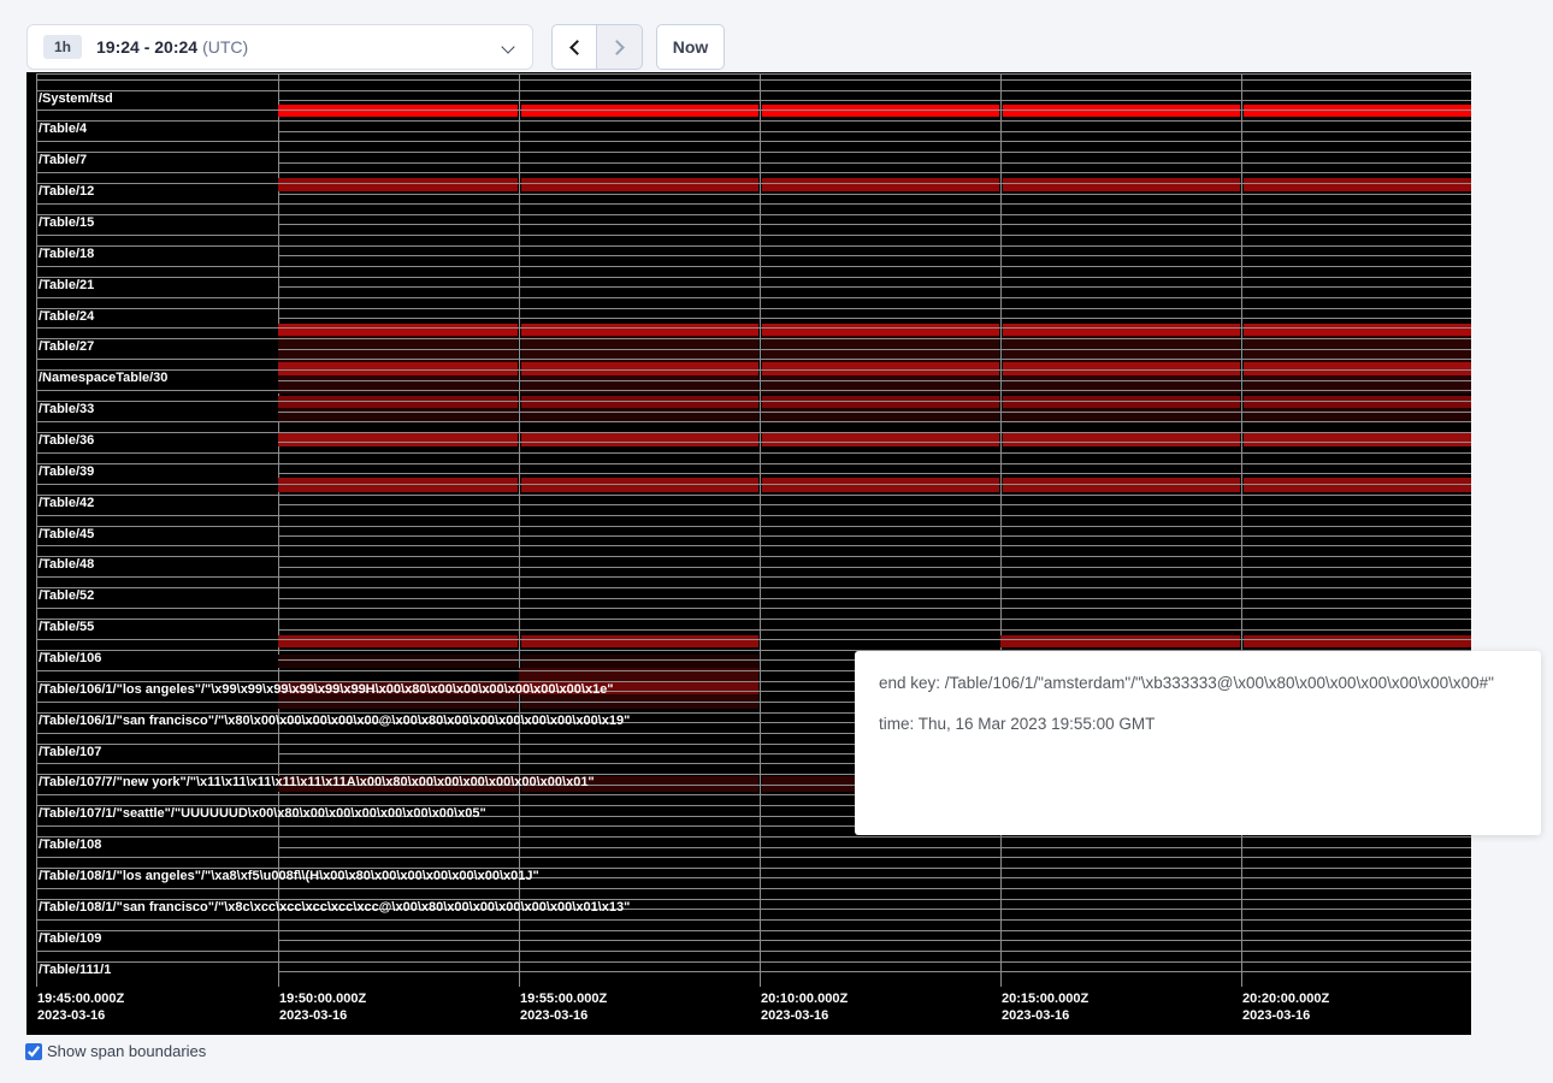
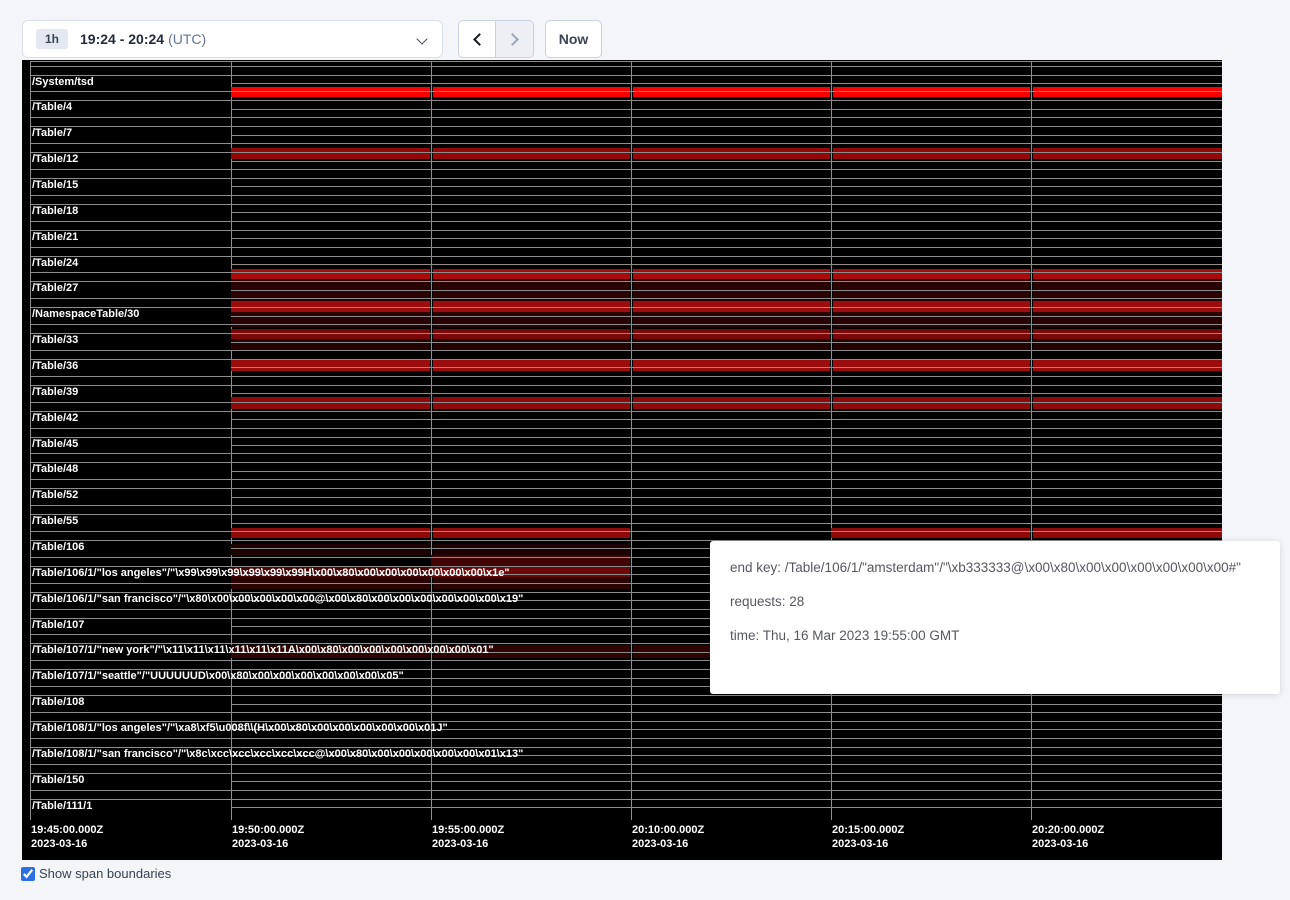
  1h
  19:24 - 20:24
  (UTC)
  Now
  /System/tsd
  /Table/4
  /Table/7
  /Table/12
  /Table/15
  /Table/18
  /Table/21
  /Table/24
  /Table/27
  /NamespaceTable/30
  /Table/33
  /Table/36
  /Table/39
  /Table/42
  /Table/45
  /Table/48
  /Table/52
  /Table/55
  /Table/106
  /Table/106/1/"los angeles"/"\x99\x99\x99\x99\x99\x99H\x00\x80\x00\x00\x00\x00\x00\x00\x1e"
  /Table/106/1/"san francisco"/"\x80\x00\x00\x00\x00\x00@\x00\x80\x00\x00\x00\x00\x00\x00\x19"
  /Table/107
- /Table/107/7/"new york"/"\x11\x11\x11\x11\x11\x11A\x00\x80\x00\x00\x00\x00\x00\x00\x01"
+ /Table/107/1/"new york"/"\x11\x11\x11\x11\x11\x11A\x00\x80\x00\x00\x00\x00\x00\x00\x01"
  /Table/107/1/"seattle"/"UUUUUUD\x00\x80\x00\x00\x00\x00\x00\x00\x05"
  /Table/108
  /Table/108/1/"los angeles"/"\xa8\xf5\u008f\\(H\x00\x80\x00\x00\x00\x00\x00\x01J"
  /Table/108/1/"san francisco"/"\x8c\xcc\xcc\xcc\xcc\xcc@\x00\x80\x00\x00\x00\x00\x00\x01\x13"
- /Table/109
+ /Table/150
  /Table/111/1
  19:45:00.000Z
  2023-03-16
  19:50:00.000Z
  2023-03-16
  19:55:00.000Z
  2023-03-16
  20:10:00.000Z
  2023-03-16
  20:15:00.000Z
  2023-03-16
  20:20:00.000Z
  2023-03-16
  end key: /Table/106/1/"amsterdam"/"\xb333333@\x00\x80\x00\x00\x00\x00\x00\x00#"
+ requests: 28
  time: Thu, 16 Mar 2023 19:55:00 GMT
  Show span boundaries
